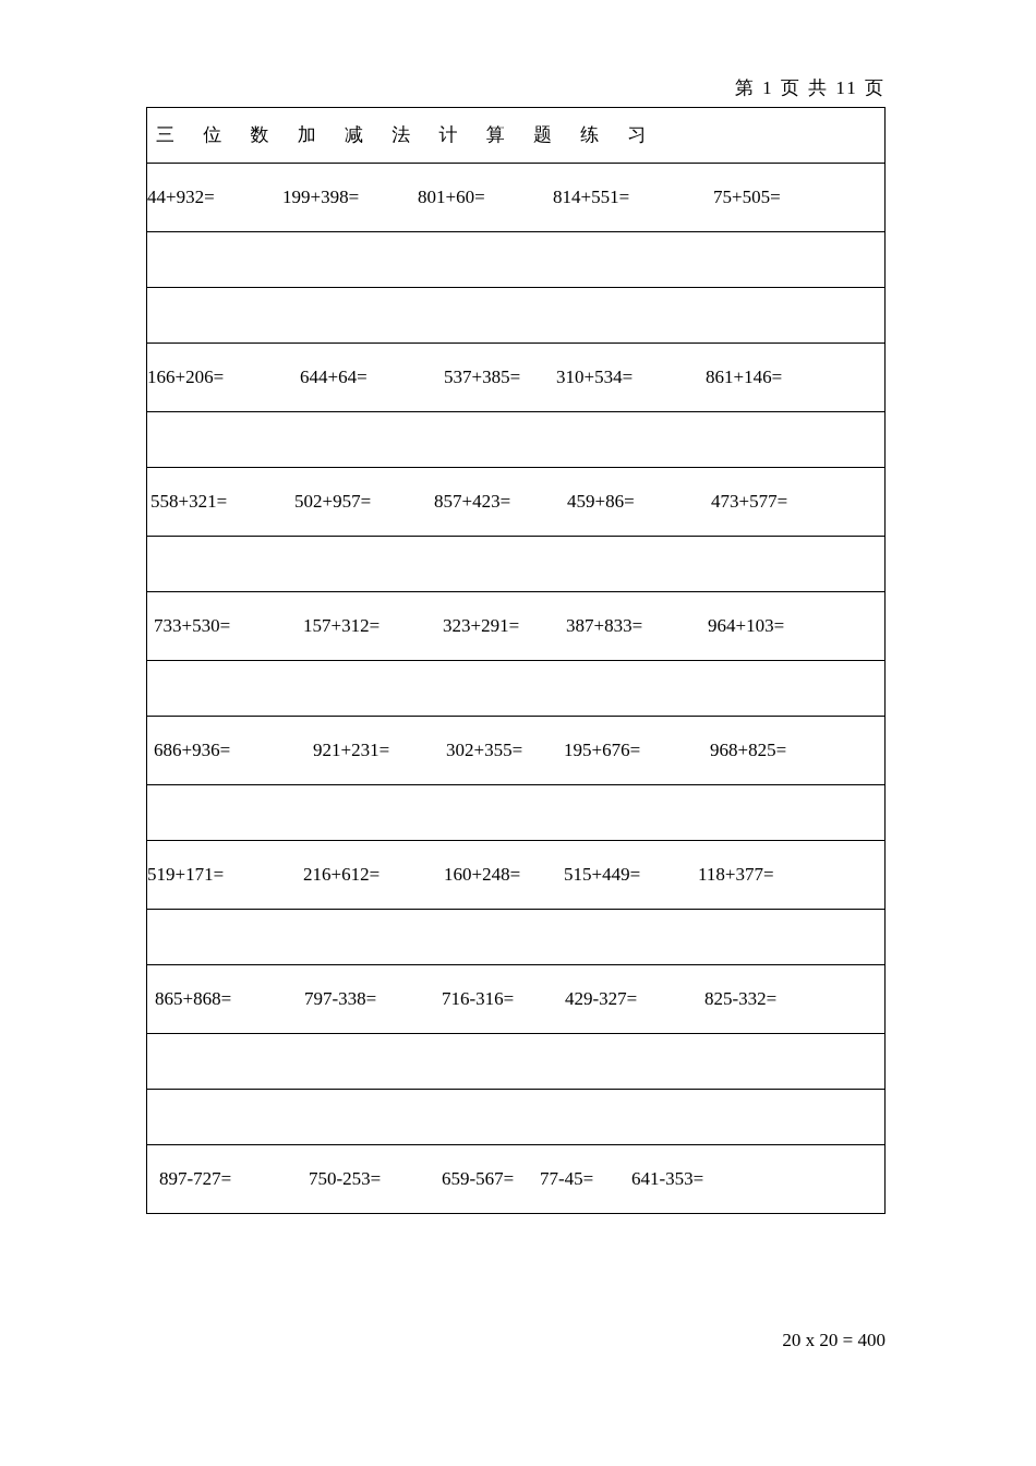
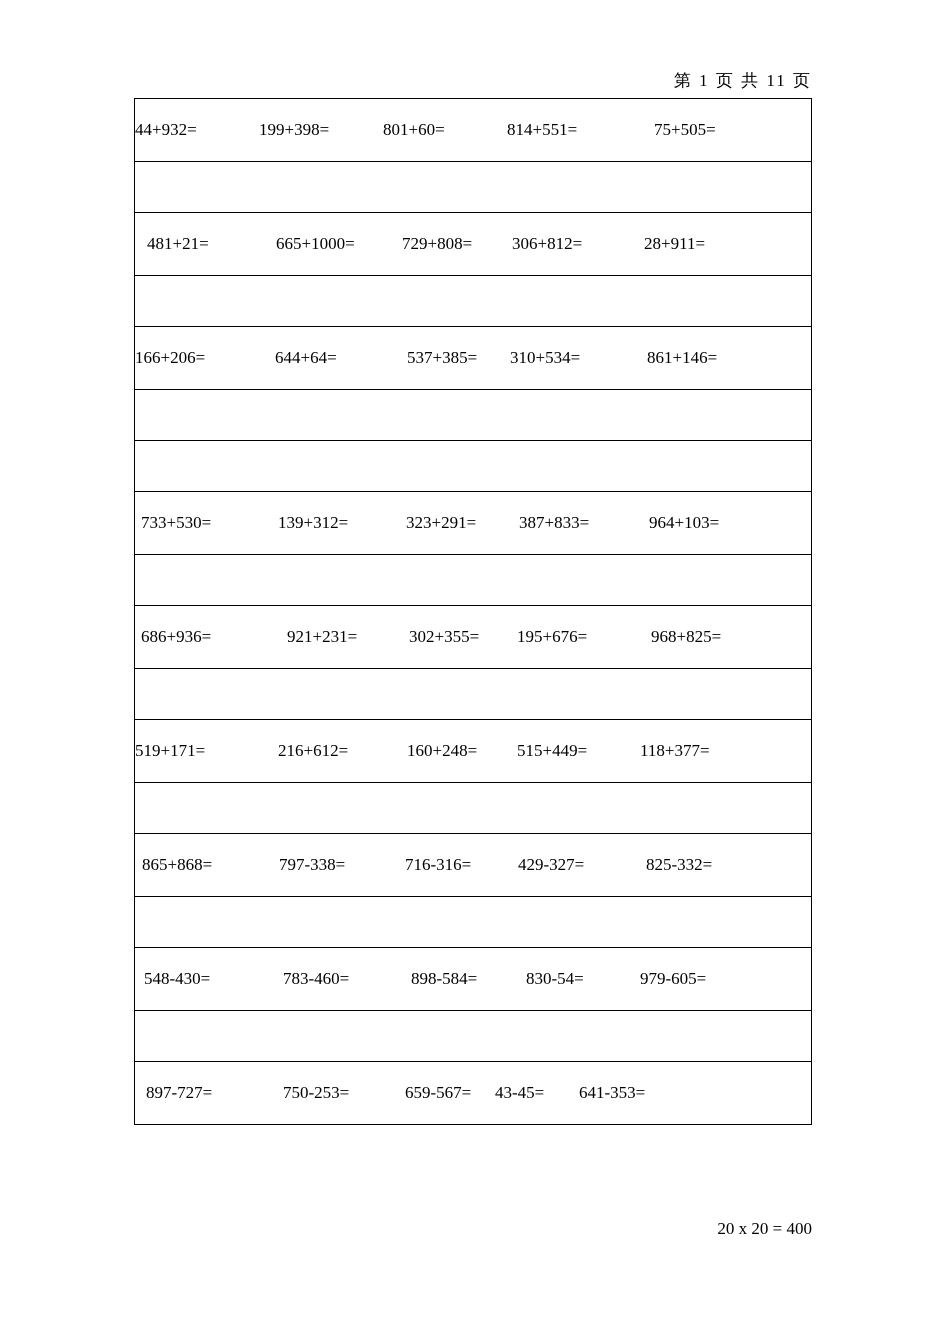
  第 1 页 共 11 页
- 三 位 数 加 减 法 计 算 题 练 习
  44+932= 199+398= 801+60= 814+551= 75+505=
+ 481+21= 665+1000= 729+808= 306+812= 28+911=
  166+206= 644+64= 537+385= 310+534= 861+146=
- 558+321= 502+957= 857+423= 459+86= 473+577=
- 733+530= 157+312= 323+291= 387+833= 964+103=
+ 733+530= 139+312= 323+291= 387+833= 964+103=
  686+936= 921+231= 302+355= 195+676= 968+825=
  519+171= 216+612= 160+248= 515+449= 118+377=
  865+868= 797-338= 716-316= 429-327= 825-332=
+ 548-430= 783-460= 898-584= 830-54= 979-605=
- 897-727= 750-253= 659-567= 77-45= 641-353=
+ 897-727= 750-253= 659-567= 43-45= 641-353=
  20 x 20 = 400
